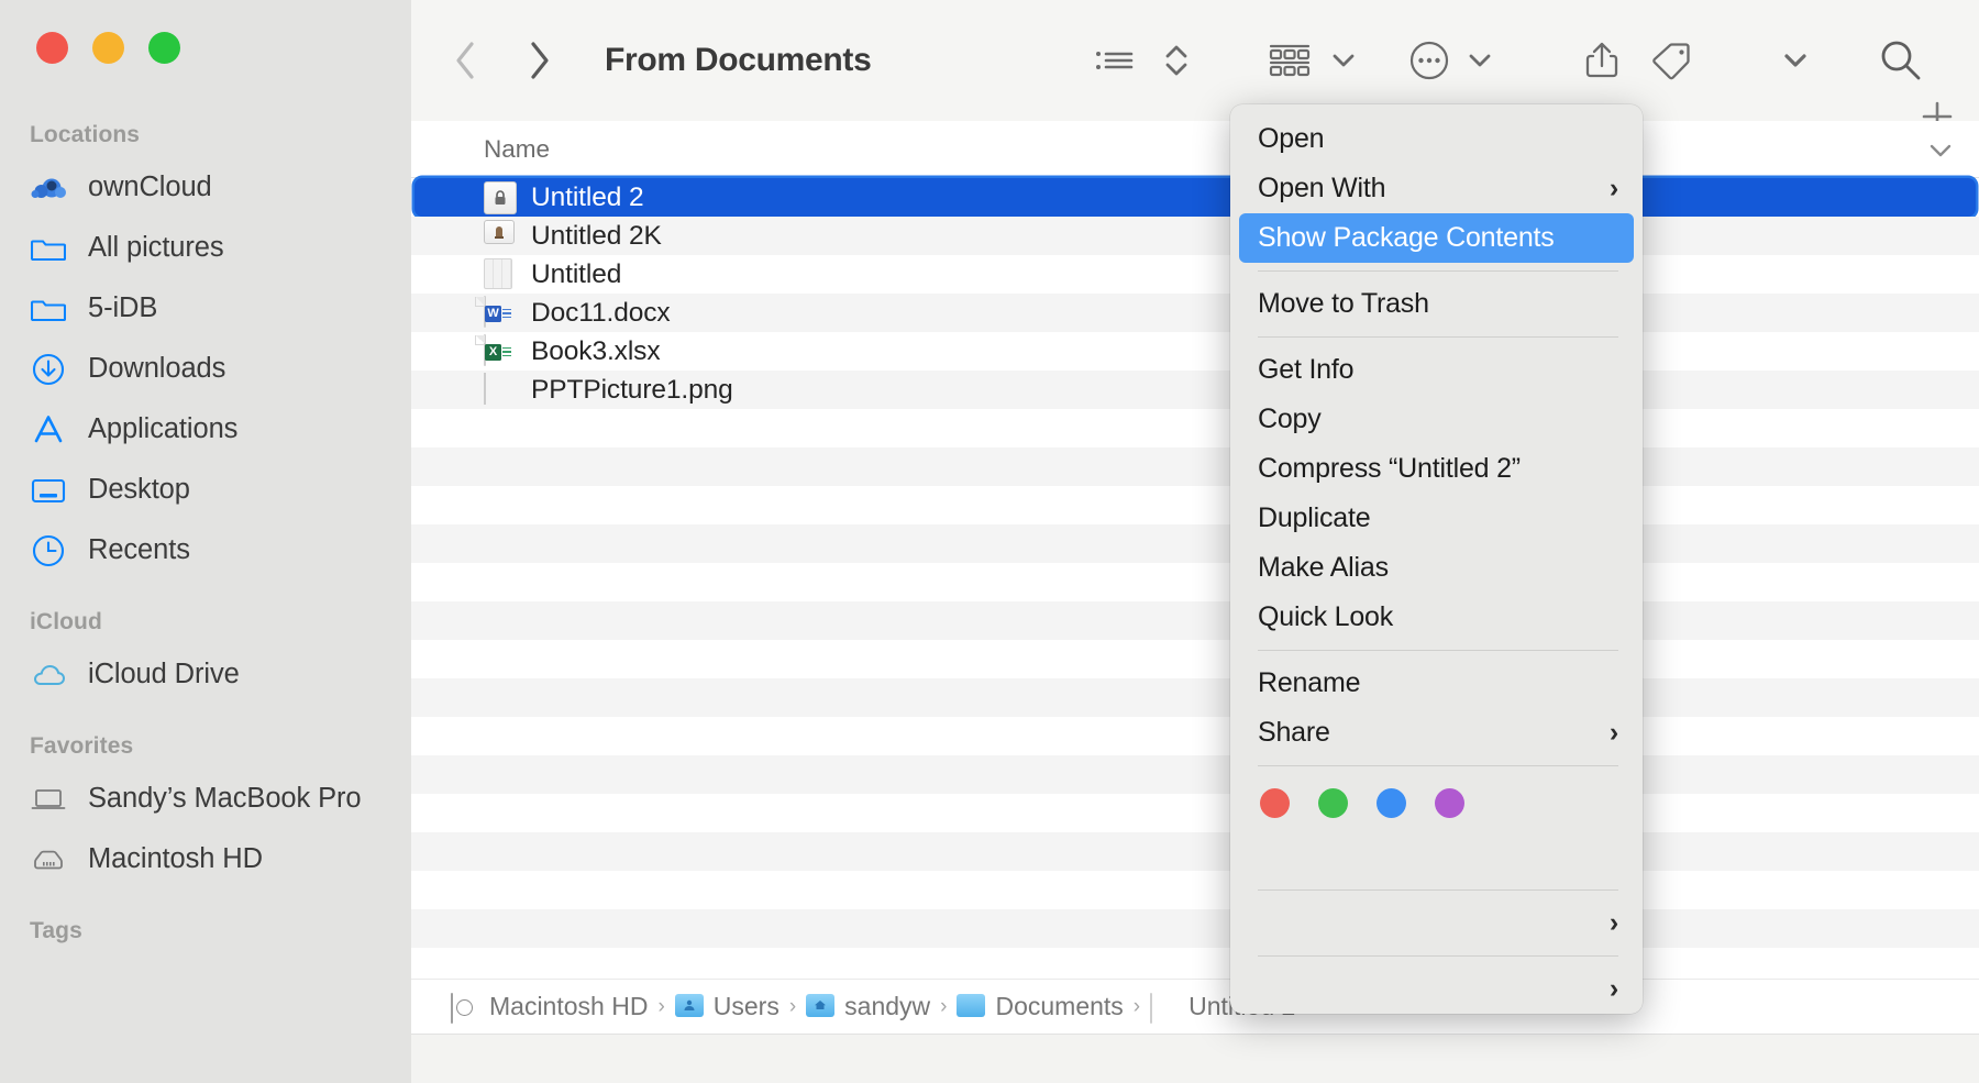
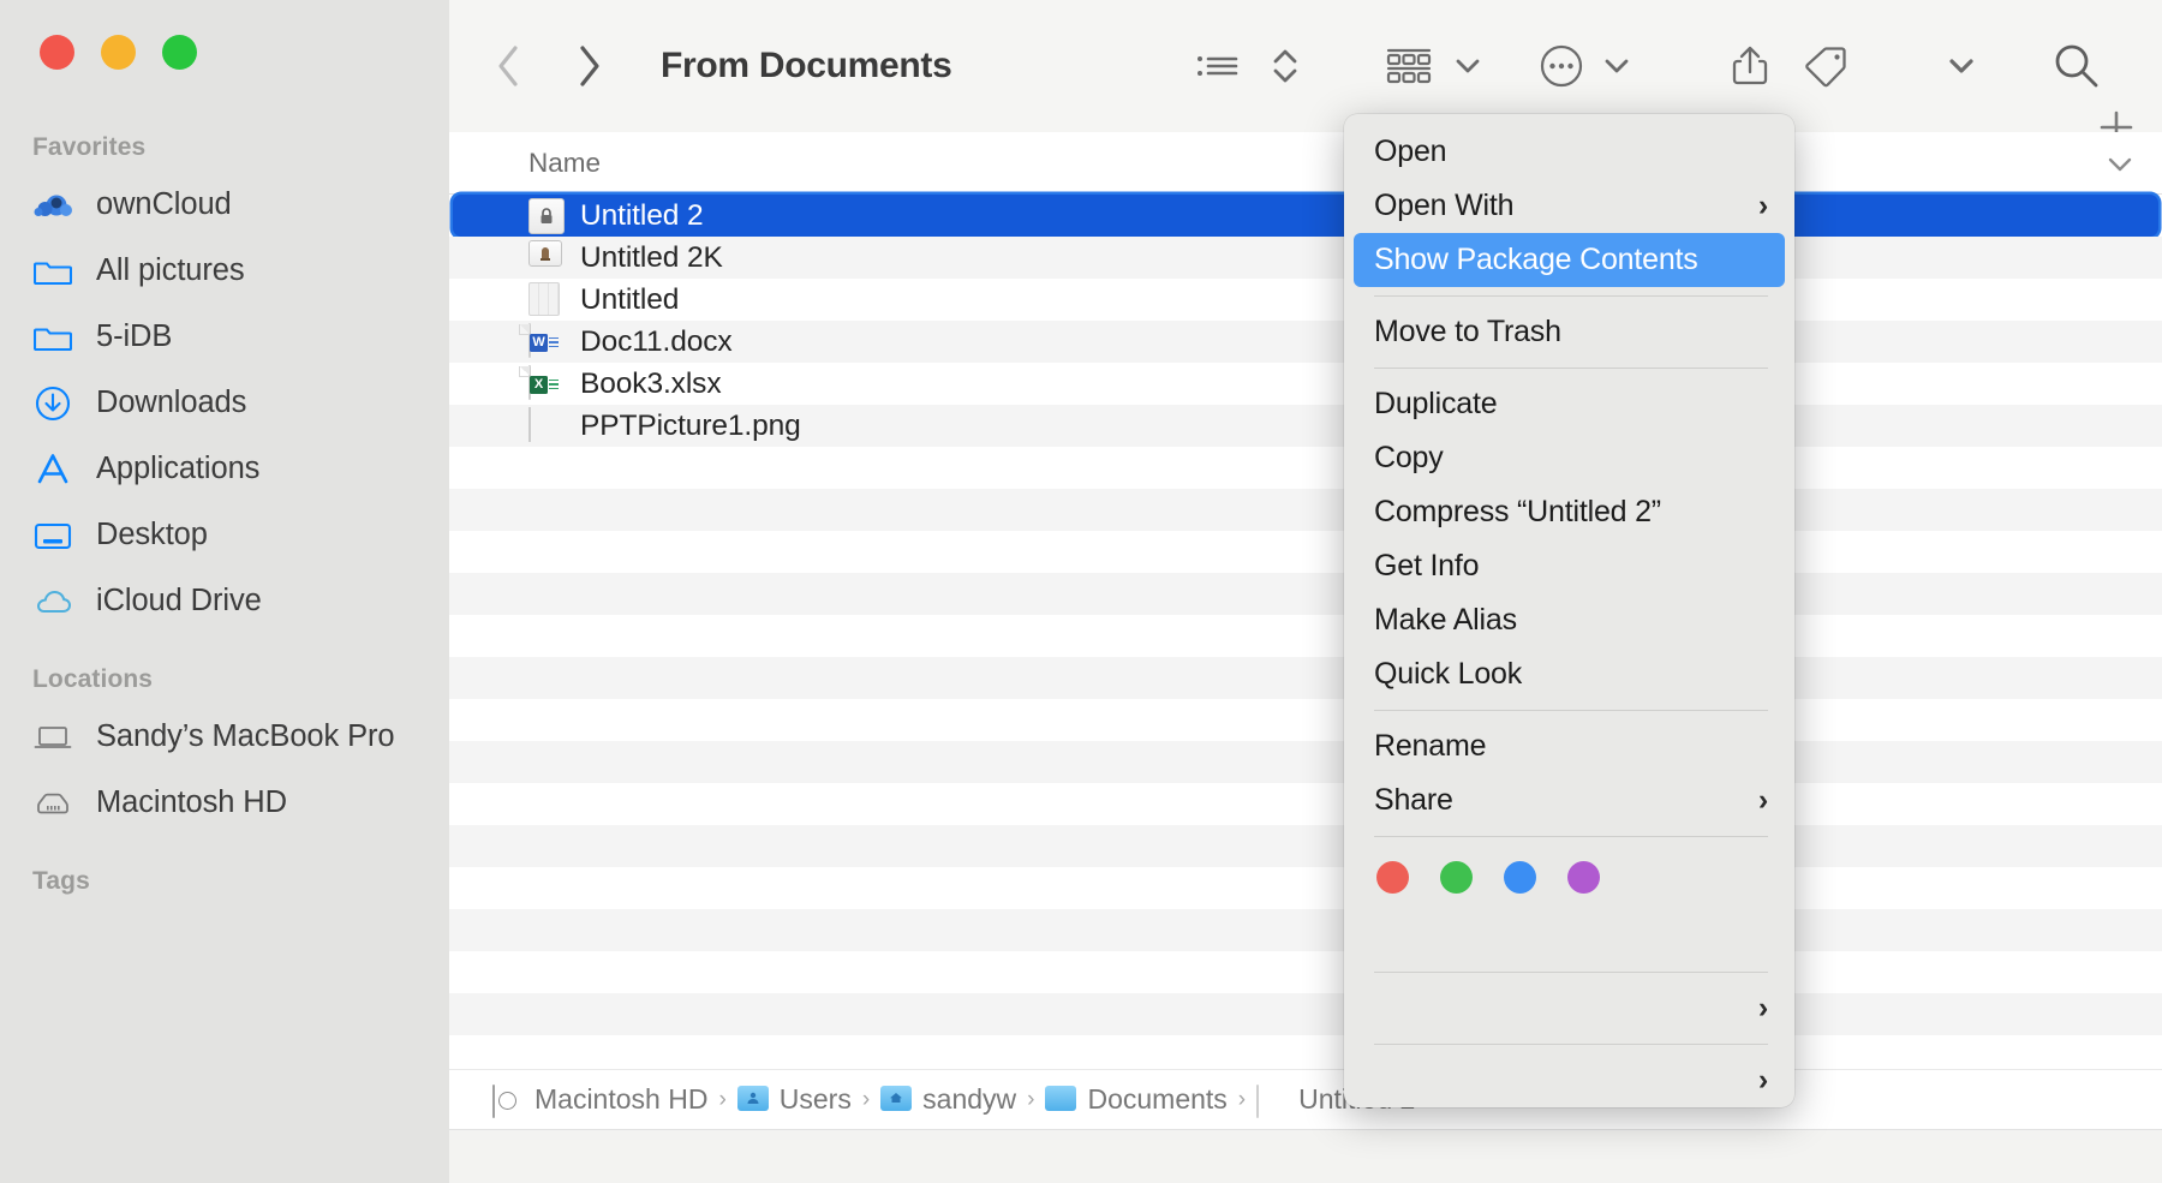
- Locations
+ Favorites
  ownCloud
  All pictures
  5-iDB
  Downloads
  Applications
  Desktop
- Recents
- iCloud
  iCloud Drive
- Favorites
+ Locations
  Sandy’s MacBook Pro
  Macintosh HD
  Tags
  From Documents
  Name
  Untitled 2
  Untitled 2K
  Untitled
  W
  Doc11.docx
  X
  Book3.xlsx
  PPTPicture1.png
  Macintosh HD
  ›
  Users
  ›
  sandyw
  ›
  Documents
  ›
  Open
  Open With
  ›
  Show Package Contents
  Move to Trash
- Get Info
+ Duplicate
  Copy
  Compress “Untitled 2”
- Duplicate
+ Get Info
  Make Alias
  Quick Look
  Rename
  Share
  ›
  ›
  ›
